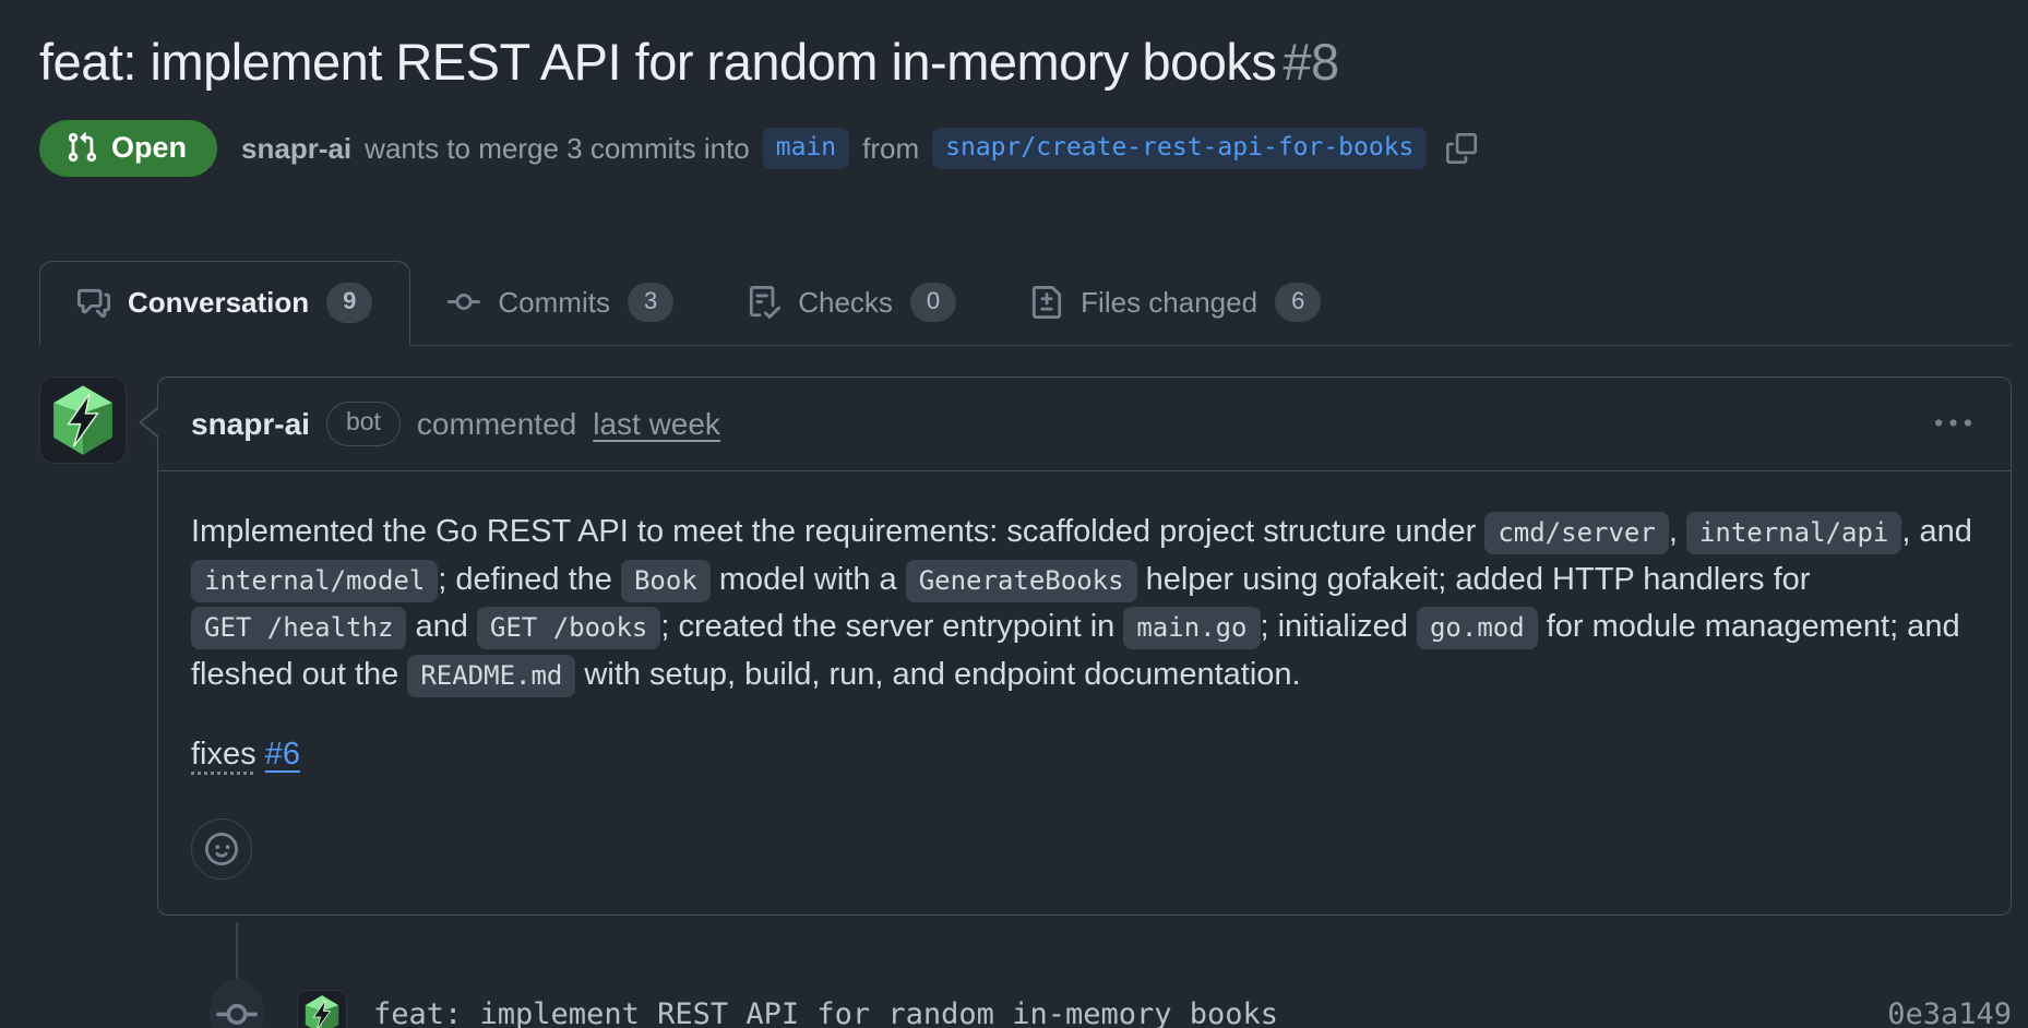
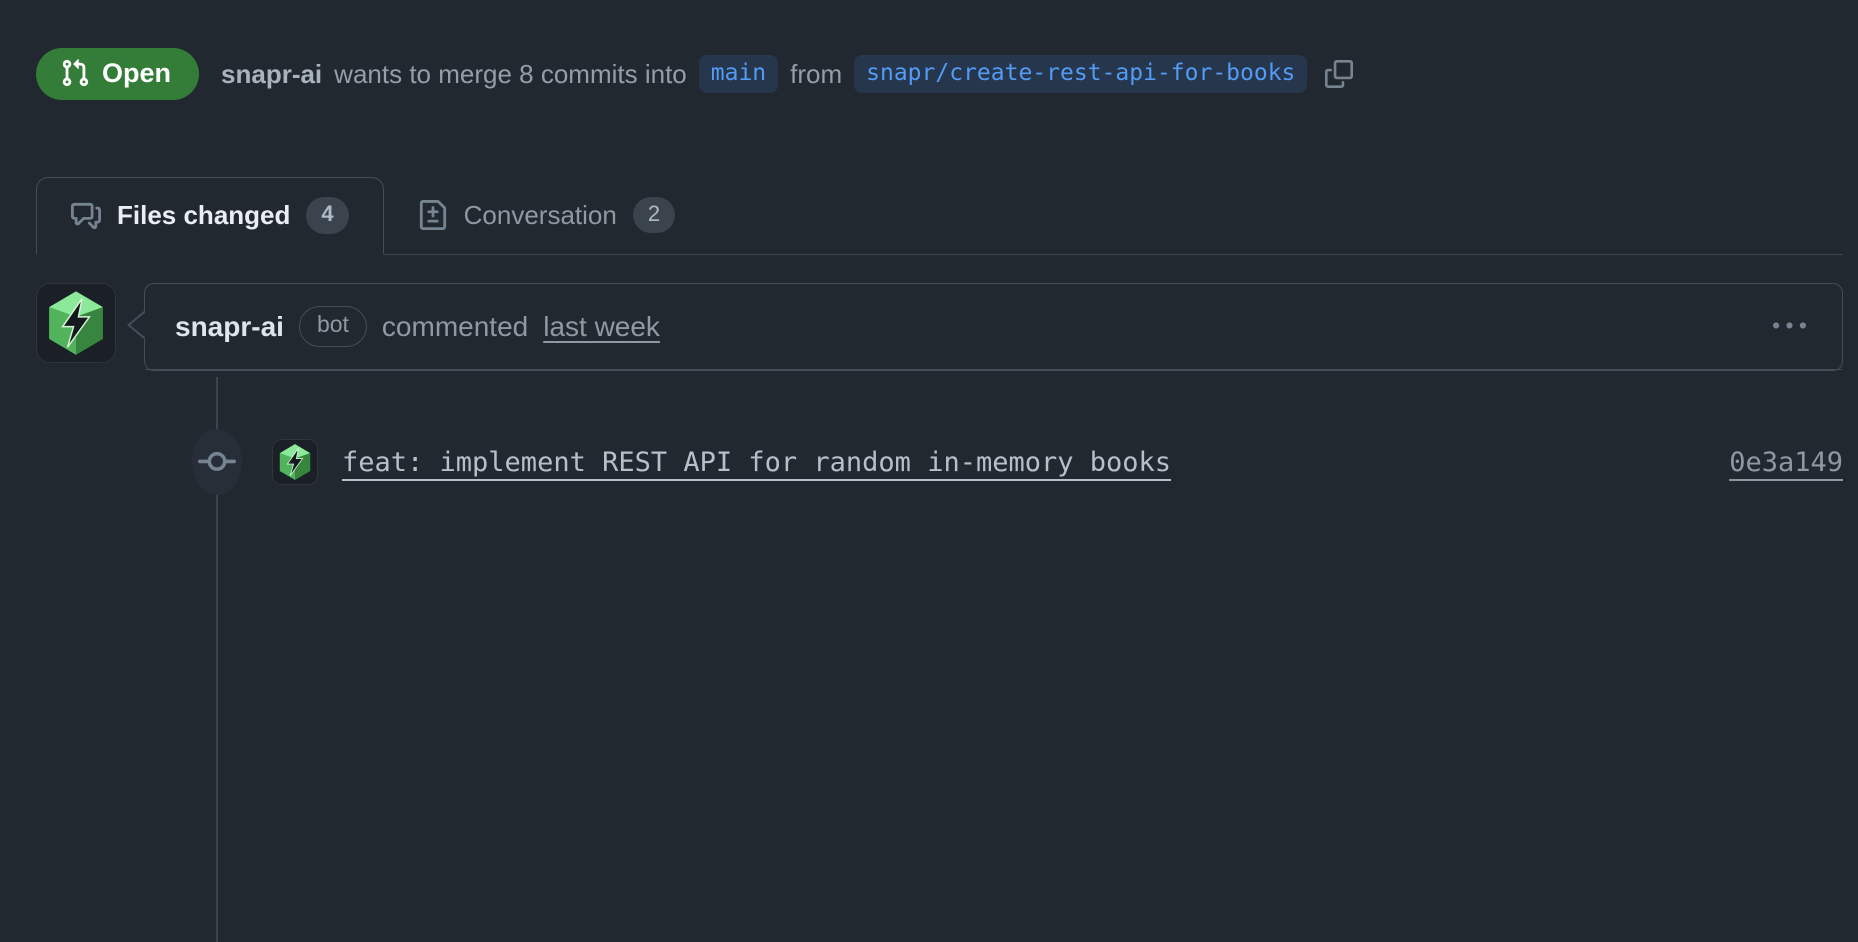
- feat: implement REST API for random in-memory books#8
  Open
  snapr-ai
- wants to merge 3 commits into
+ wants to merge 8 commits into
  main
  from
  snapr/create-rest-api-for-books
- Conversation
+ Files changed
- 9
+ 4
- Commits
- 3
- Checks
- 0
- Files changed
+ Conversation
- 6
+ 2
  snapr-ai
  bot
  commented
  last week
- Implemented the Go REST API to meet the requirements: scaffolded project structure under cmd/server , internal/api , and internal/model ; defined the Book model with a GenerateBooks helper using gofakeit; added HTTP handlers for GET /healthz and GET /books ; created the server entrypoint in main.go ; initialized go.mod for module management; and fleshed out the README.md with setup, build, run, and endpoint documentation.
- fixes #6
  feat: implement REST API for random in-memory books
  0e3a149
